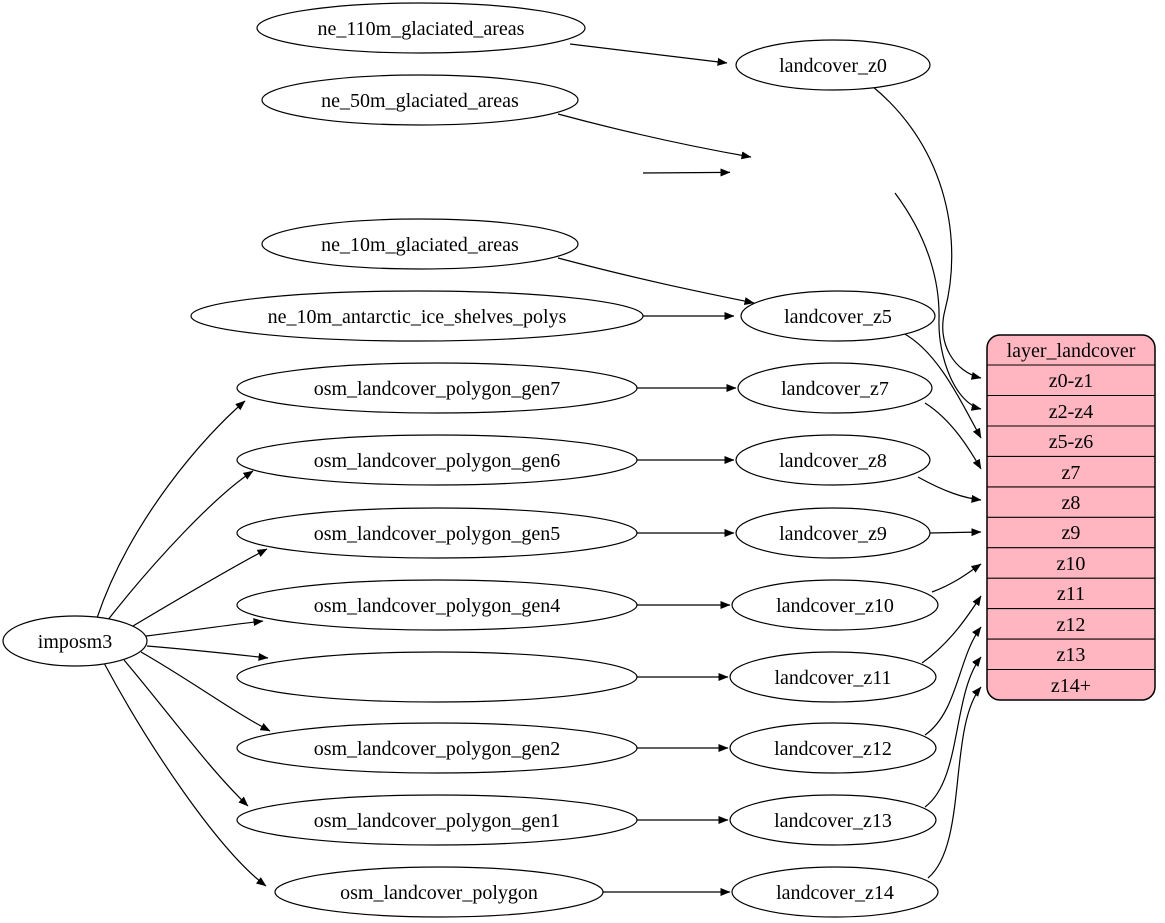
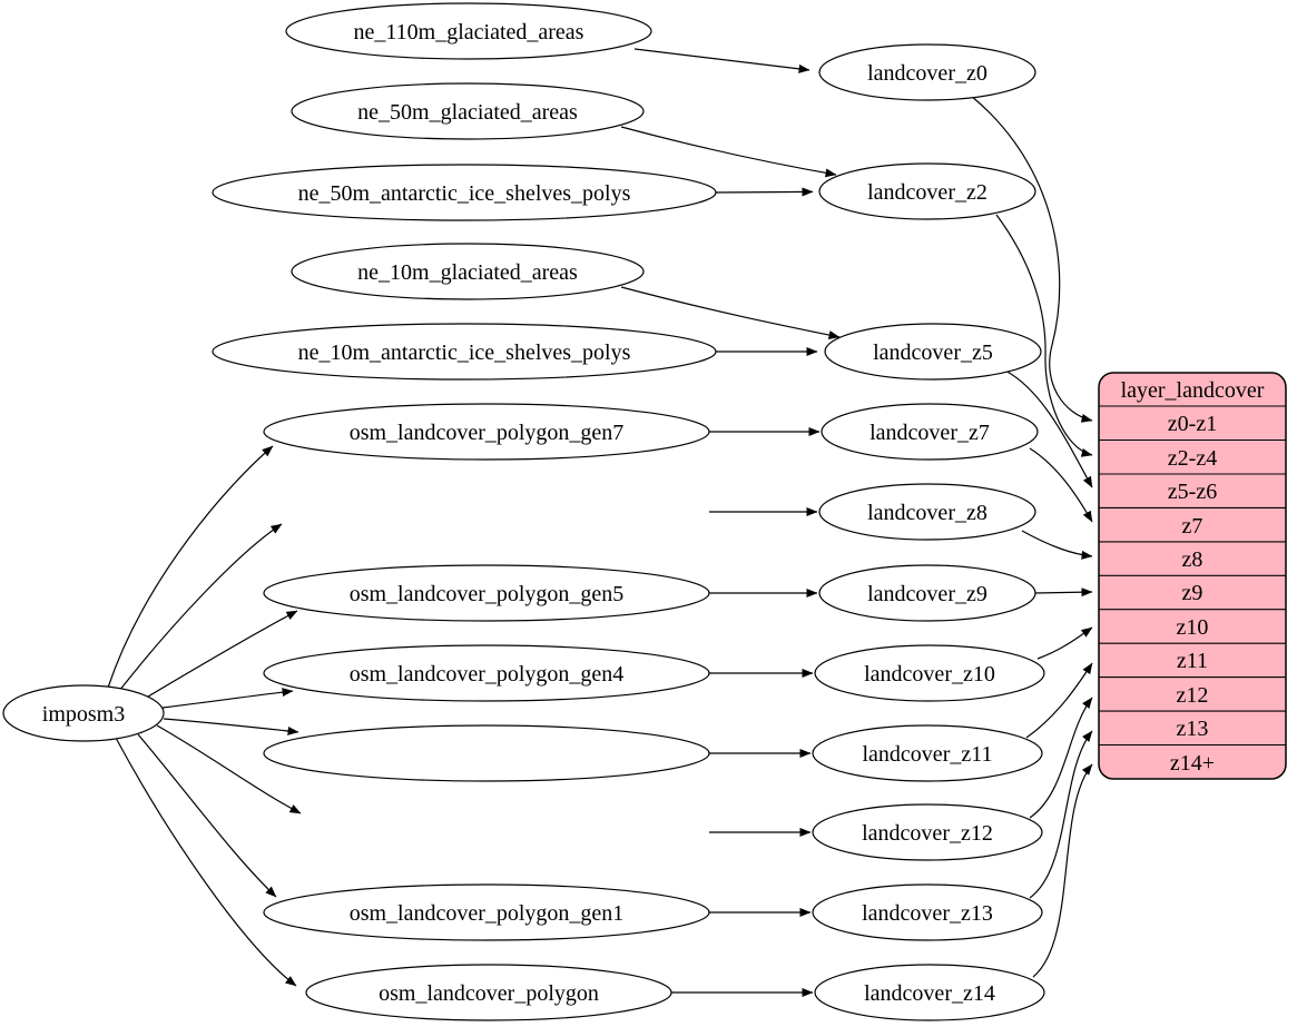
  imposm3
  ne_110m_glaciated_areas
  ne_50m_glaciated_areas
+ ne_50m_antarctic_ice_shelves_polys
  ne_10m_glaciated_areas
  ne_10m_antarctic_ice_shelves_polys
  osm_landcover_polygon_gen7
- osm_landcover_polygon_gen6
  osm_landcover_polygon_gen5
  osm_landcover_polygon_gen4
- osm_landcover_polygon_gen2
  osm_landcover_polygon_gen1
  osm_landcover_polygon
  landcover_z0
+ landcover_z2
  landcover_z5
  landcover_z7
  landcover_z8
  landcover_z9
  landcover_z10
  landcover_z11
  landcover_z12
  landcover_z13
  landcover_z14
  layer_landcover
  z0-z1
  z2-z4
  z5-z6
  z7
  z8
  z9
  z10
  z11
  z12
  z13
  z14+
